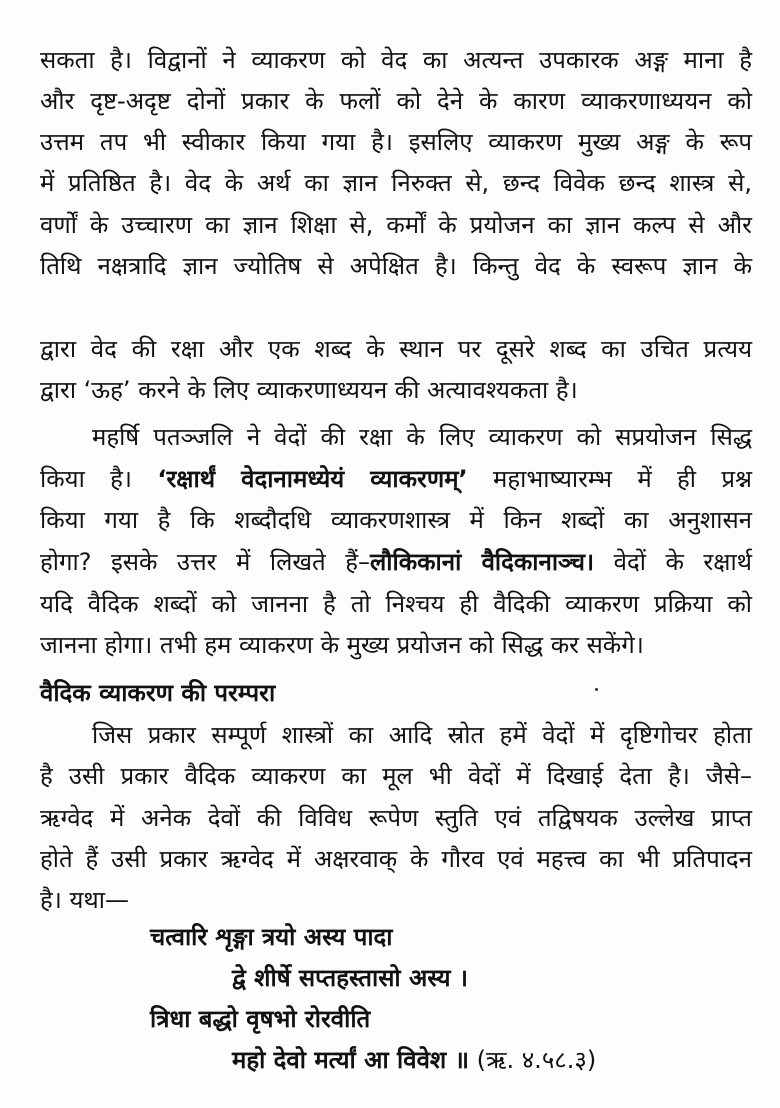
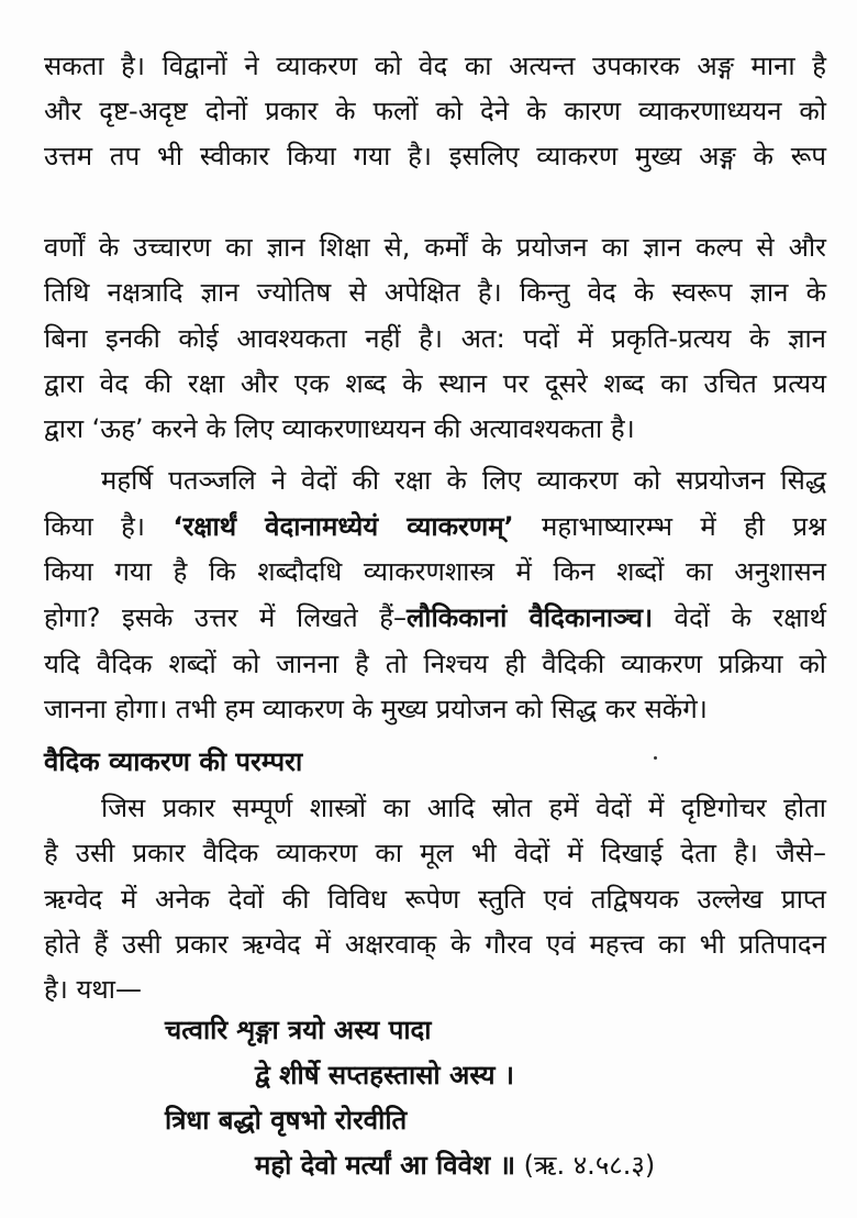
  सकता है। विद्वानों ने व्याकरण को वेद का अत्यन्त उपकारक अङ्ग माना है
  और दृष्ट-अदृष्ट दोनों प्रकार के फलों को देने के कारण व्याकरणाध्ययन को
  उत्तम तप भी स्वीकार किया गया है। इसलिए व्याकरण मुख्य अङ्ग के रूप
- में प्रतिष्ठित है। वेद के अर्थ का ज्ञान निरुक्त से, छन्द विवेक छन्द शास्त्र से,
  वर्णों के उच्चारण का ज्ञान शिक्षा से, कर्मों के प्रयोजन का ज्ञान कल्प से और
  तिथि नक्षत्रादि ज्ञान ज्योतिष से अपेक्षित है। किन्तु वेद के स्वरूप ज्ञान के
+ बिना इनकी कोई आवश्यकता नहीं है। अत: पदों में प्रकृति-प्रत्यय के ज्ञान
  द्वारा वेद की रक्षा और एक शब्द के स्थान पर दूसरे शब्द का उचित प्रत्यय
  द्वारा ‘ऊह’ करने के लिए व्याकरणाध्ययन की अत्यावश्यकता है।
  महर्षि पतञ्जलि ने वेदों की रक्षा के लिए व्याकरण को सप्रयोजन सिद्ध
  किया है। ‘रक्षार्थं वेदानामध्येयं व्याकरणम्’ महाभाष्यारम्भ में ही प्रश्न
  किया गया है कि शब्दौदधि व्याकरणशास्त्र में किन शब्दों का अनुशासन
  होगा? इसके उत्तर में लिखते हैं–लौकिकानां वैदिकानाञ्च। वेदों के रक्षार्थ
  यदि वैदिक शब्दों को जानना है तो निश्चय ही वैदिकी व्याकरण प्रक्रिया को
  जानना होगा। तभी हम व्याकरण के मुख्य प्रयोजन को सिद्ध कर सकेंगे।
  वैदिक व्याकरण की परम्परा
  जिस प्रकार सम्पूर्ण शास्त्रों का आदि स्रोत हमें वेदों में दृष्टिगोचर होता
  है उसी प्रकार वैदिक व्याकरण का मूल भी वेदों में दिखाई देता है। जैसे–
  ऋग्वेद में अनेक देवों की विविध रूपेण स्तुति एवं तद्विषयक उल्लेख प्राप्त
  होते हैं उसी प्रकार ऋग्वेद में अक्षरवाक् के गौरव एवं महत्त्व का भी प्रतिपादन
  है। यथा—
  चत्वारि शृङ्गा त्रयो अस्य पादा
  द्वे शीर्षे सप्तहस्तासो अस्य ।
  त्रिधा बद्धो वृषभो रोरवीति
  महो देवो मर्त्यां आ विवेश ॥ (ऋ. ४.५८.३)
